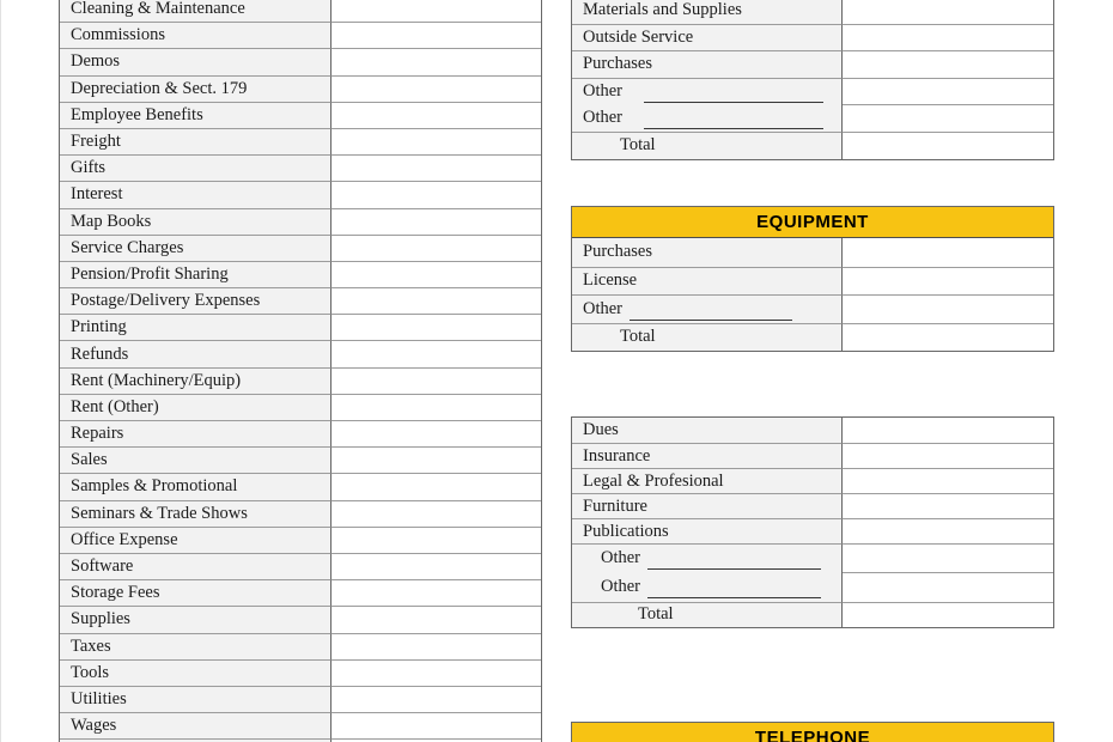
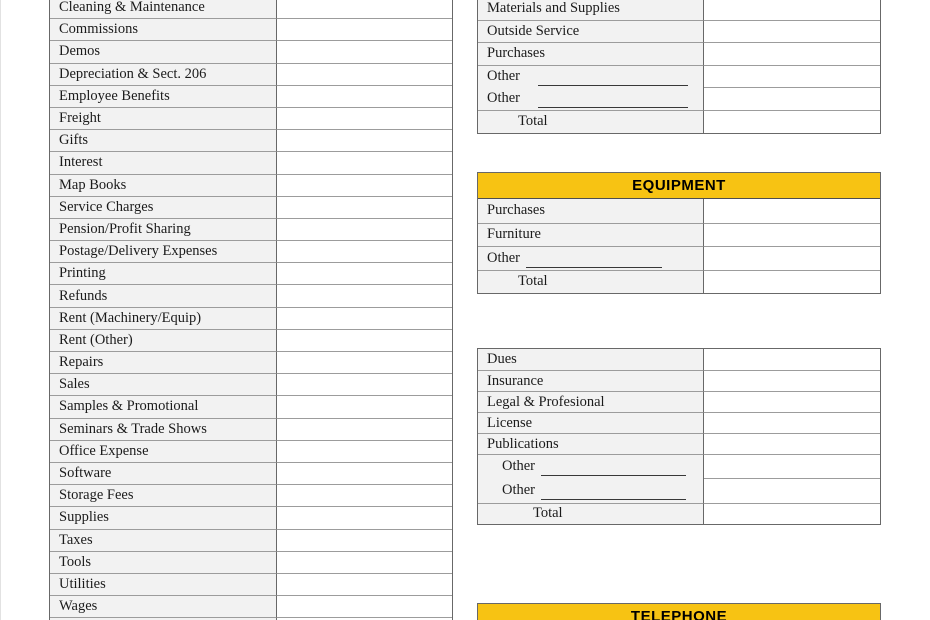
  Cleaning & Maintenance
  Commissions
  Demos
- Depreciation & Sect. 179
+ Depreciation & Sect. 206
  Employee Benefits
  Freight
  Gifts
  Interest
  Map Books
  Service Charges
  Pension/Profit Sharing
  Postage/Delivery Expenses
  Printing
  Refunds
  Rent (Machinery/Equip)
  Rent (Other)
  Repairs
  Sales
  Samples & Promotional
  Seminars & Trade Shows
  Office Expense
  Software
  Storage Fees
  Supplies
  Taxes
  Tools
  Utilities
  Wages
  Materials and Supplies
  Outside Service
  Purchases
  Other
  Other
  Total
  EQUIPMENT
  Purchases
- License
+ Furniture
  Other
  Total
  Dues
  Insurance
  Legal & Profesional
- Furniture
+ License
  Publications
  Other
  Other
  Total
  TELEPHONE
